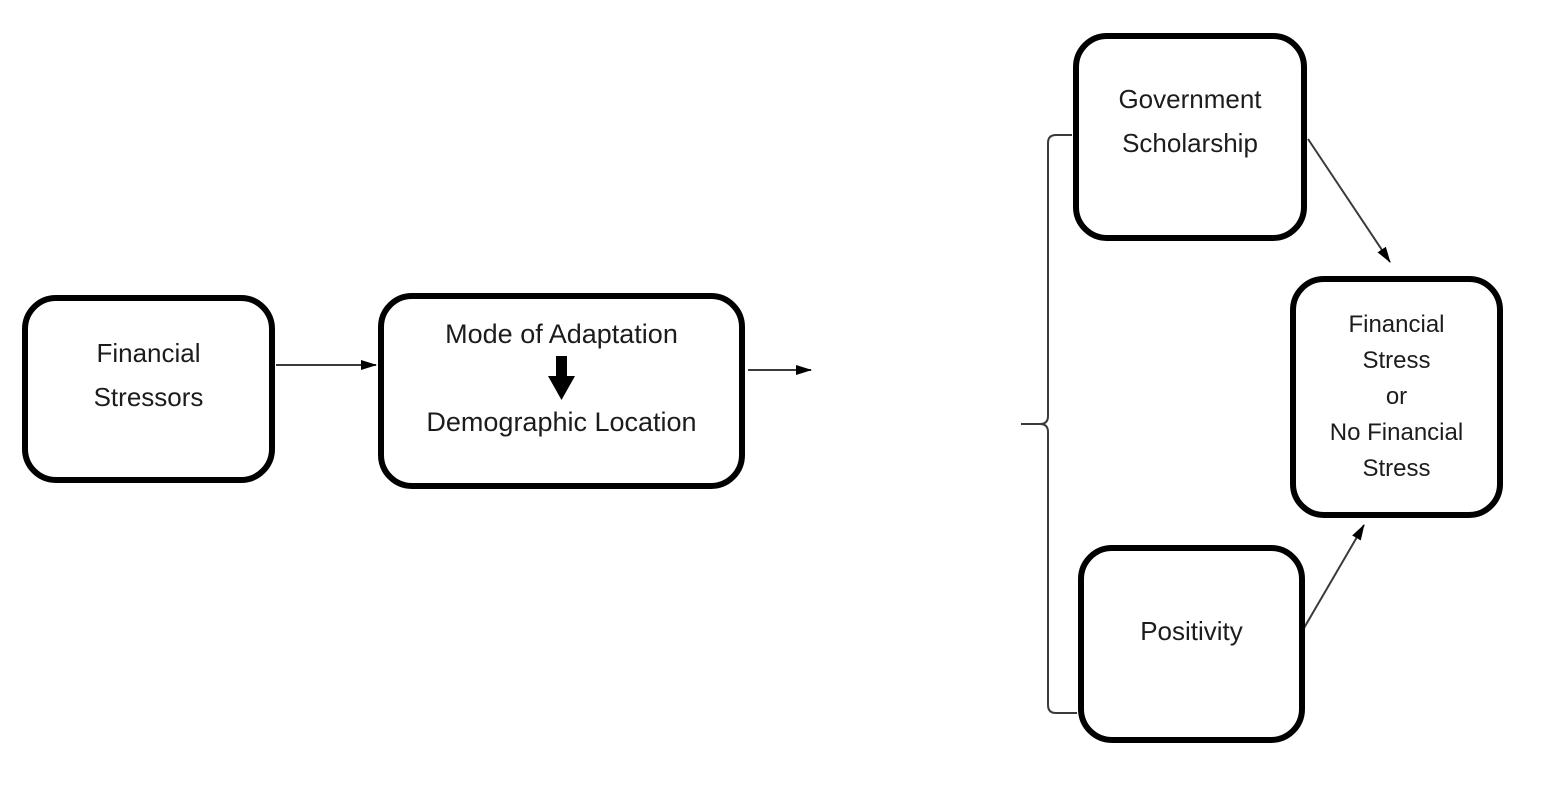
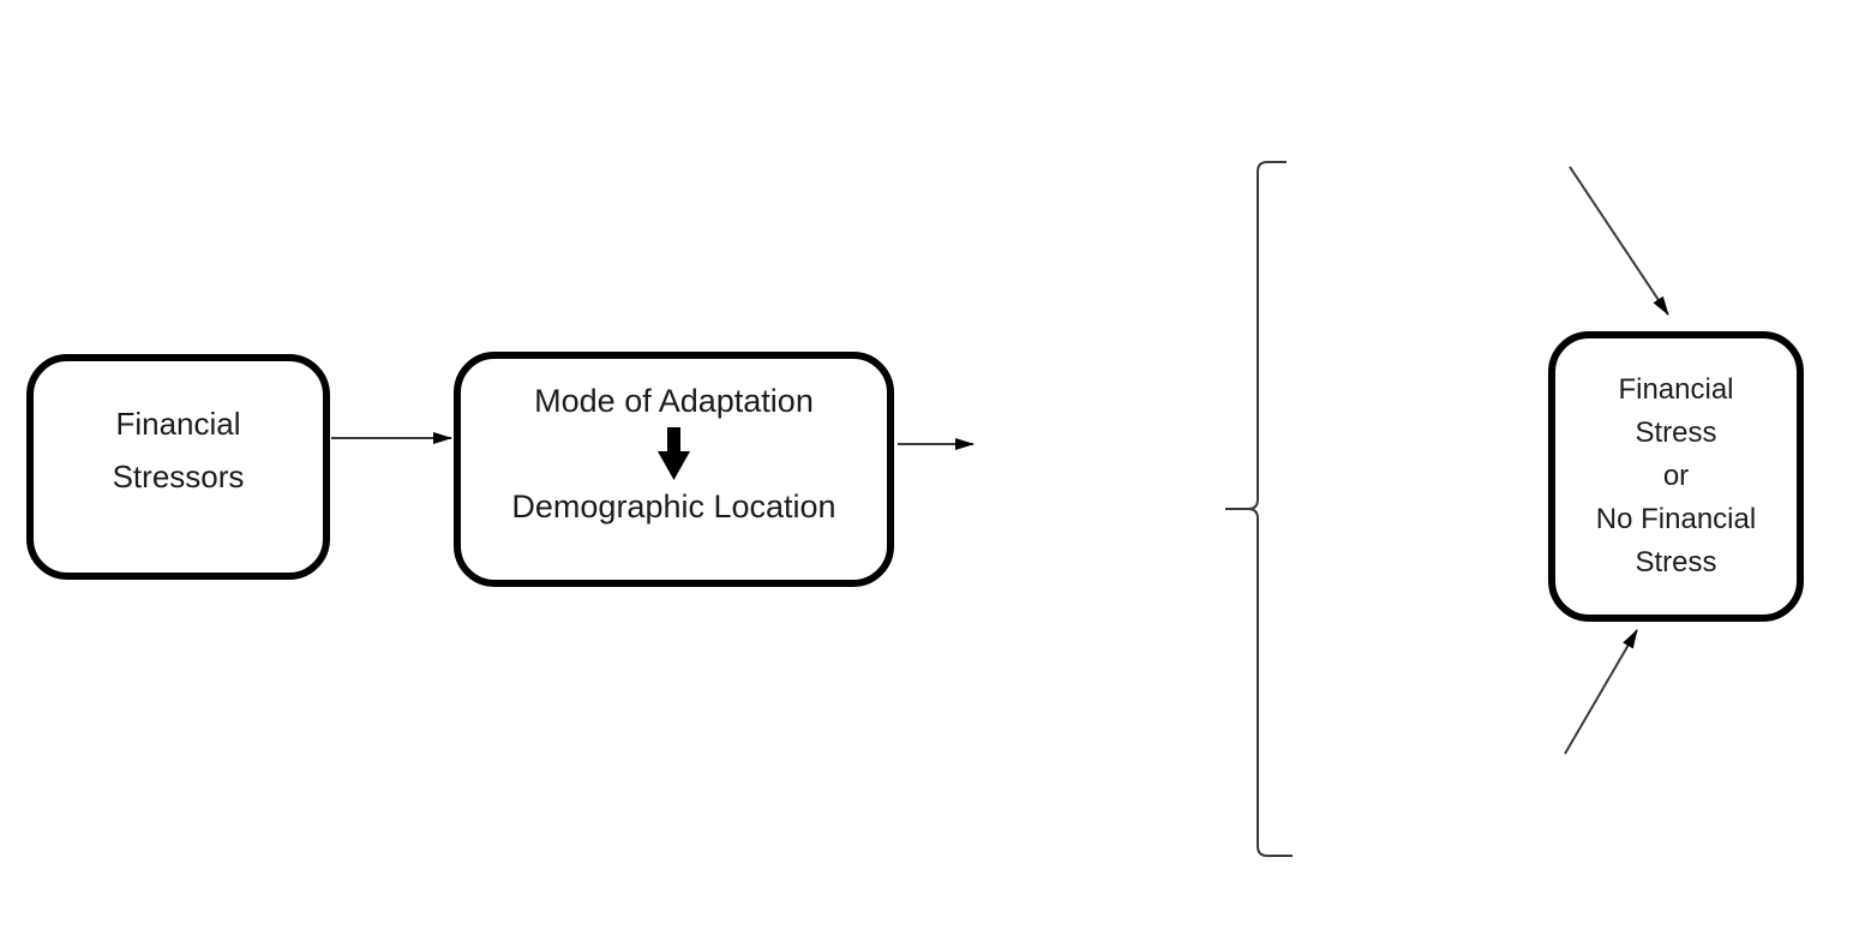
  Financial
  Stressors
  Mode of Adaptation
  Demographic Location
- Government
- Scholarship
- Positivity
  Financial
  Stress
  or
  No Financial
  Stress
